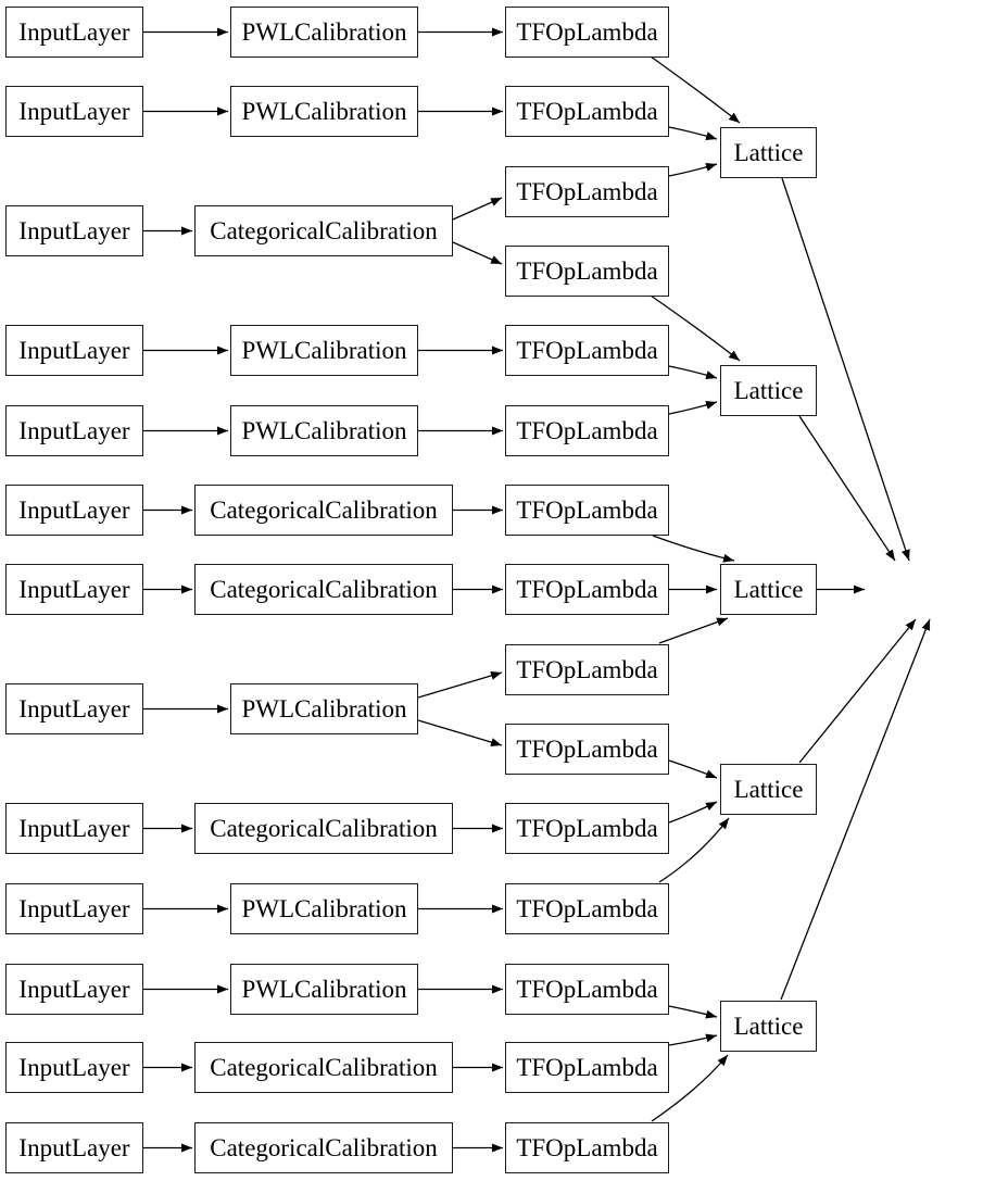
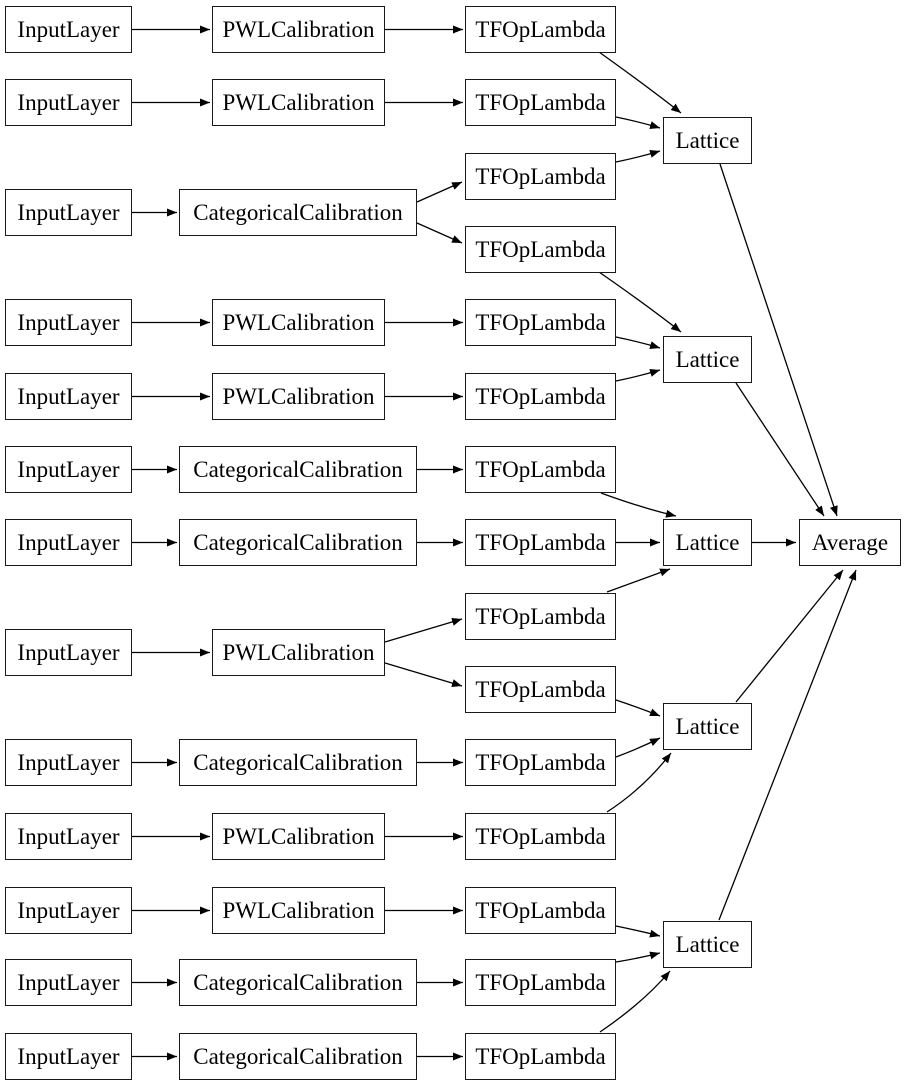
  InputLayer
  InputLayer
  InputLayer
  InputLayer
  InputLayer
  InputLayer
  InputLayer
  InputLayer
  InputLayer
  InputLayer
  InputLayer
  InputLayer
  InputLayer
  PWLCalibration
  PWLCalibration
  CategoricalCalibration
  PWLCalibration
  PWLCalibration
  CategoricalCalibration
  CategoricalCalibration
  PWLCalibration
  CategoricalCalibration
  PWLCalibration
  PWLCalibration
  CategoricalCalibration
  CategoricalCalibration
  TFOpLambda
  TFOpLambda
  TFOpLambda
  TFOpLambda
  TFOpLambda
  TFOpLambda
  TFOpLambda
  TFOpLambda
  TFOpLambda
  TFOpLambda
  TFOpLambda
  TFOpLambda
  TFOpLambda
  TFOpLambda
  TFOpLambda
  Lattice
  Lattice
  Lattice
  Lattice
  Lattice
+ Average
